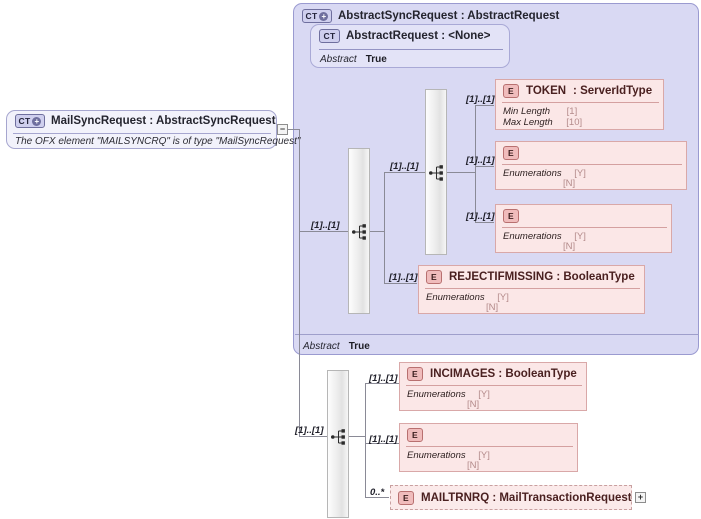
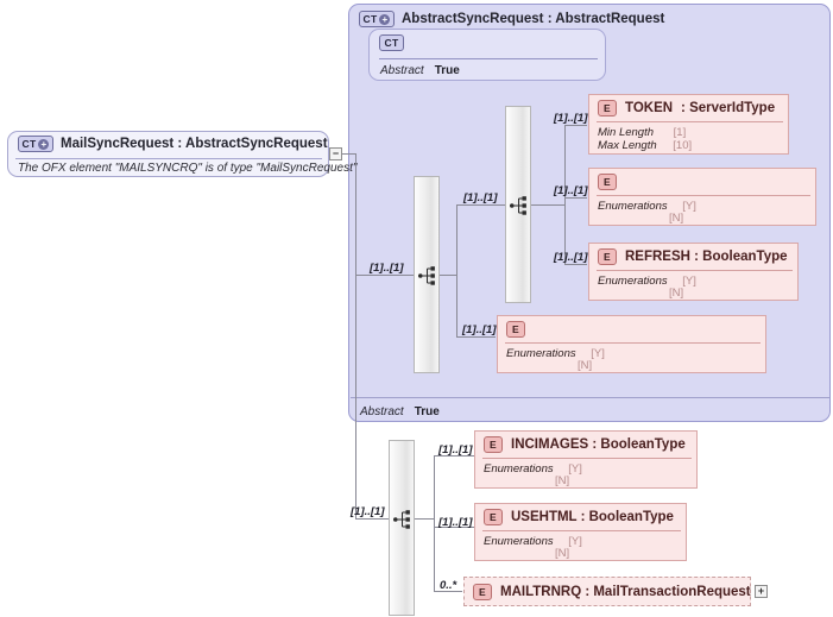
  CT
  +
  AbstractSyncRequest : AbstractRequest
  Abstract
  True
  CT
- AbstractRequest : <None>
  Abstract
  True
  CT
  +
  MailSyncRequest : AbstractSyncRequest
  The OFX element "MAILSYNCRQ" is of type "MailSyncRequest
  −
  [1]..[1]
  [1]..[1]
  [1]..[1]
  E
  TOKEN
  : ServerIdType
  Min Length [1]
  Max Length [10]
  [1]..[1]
  E
  Enumerations [Y]
  [N]
  [1]..[1]
  E
+ REFRESH : BooleanType
  Enumerations [Y]
  [N]
  [1]..[1]
  E
- REJECTIFMISSING : BooleanType
  Enumerations [Y]
  [N]
  [1]..[1]
  E
  INCIMAGES : BooleanType
  Enumerations [Y]
  [N]
  [1]..[1]
  E
+ USEHTML : BooleanType
  Enumerations [Y]
  [N]
  [1]..[1]
  E
  MAILTRNRQ : MailTransactionRequest
  +
  0..*
